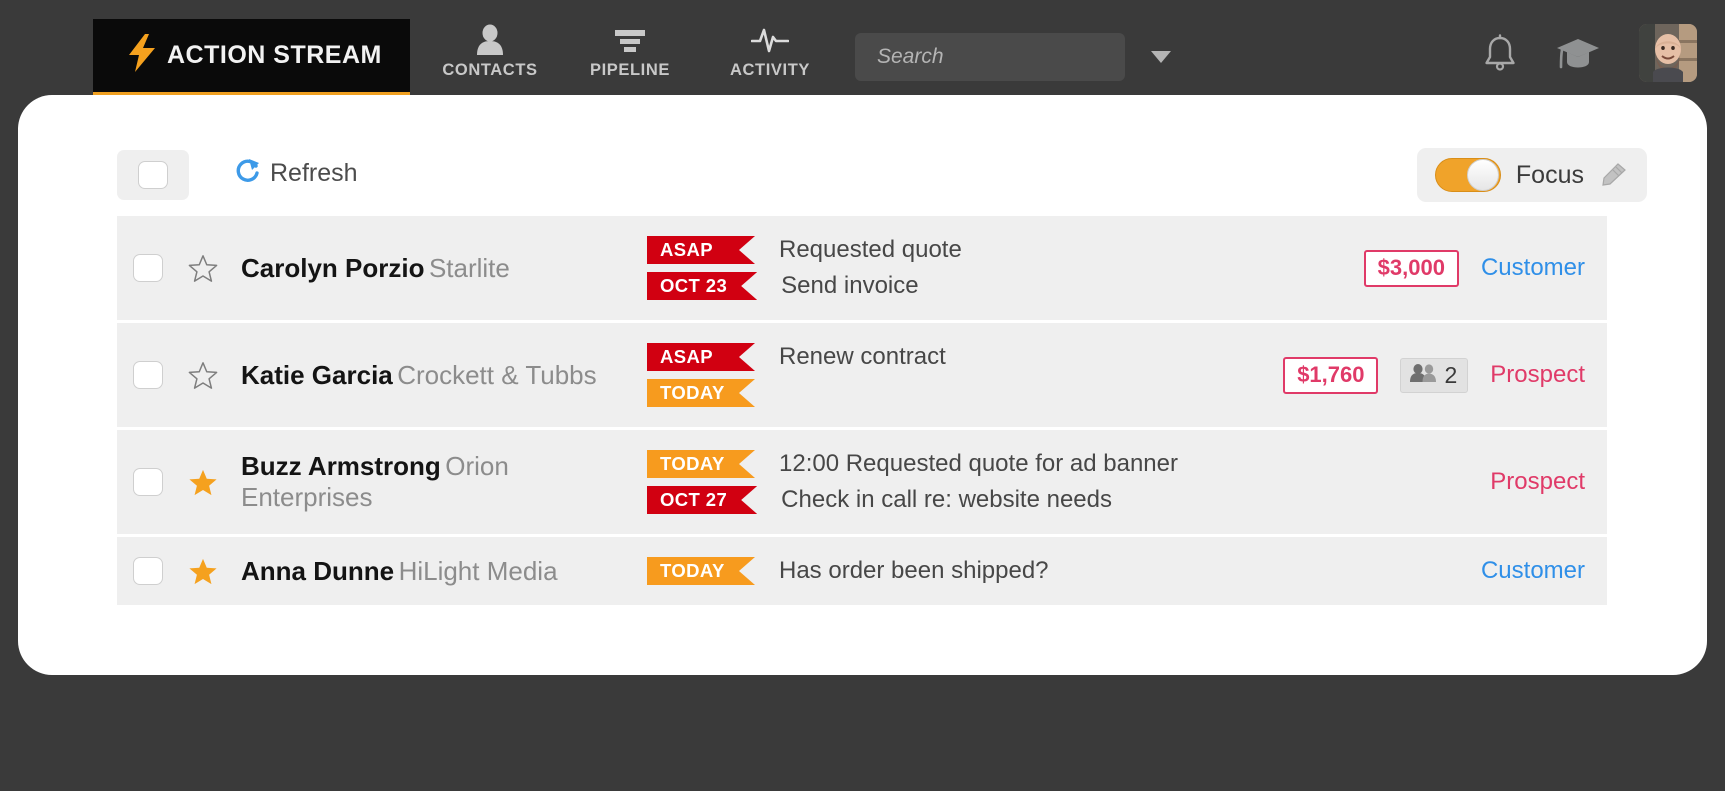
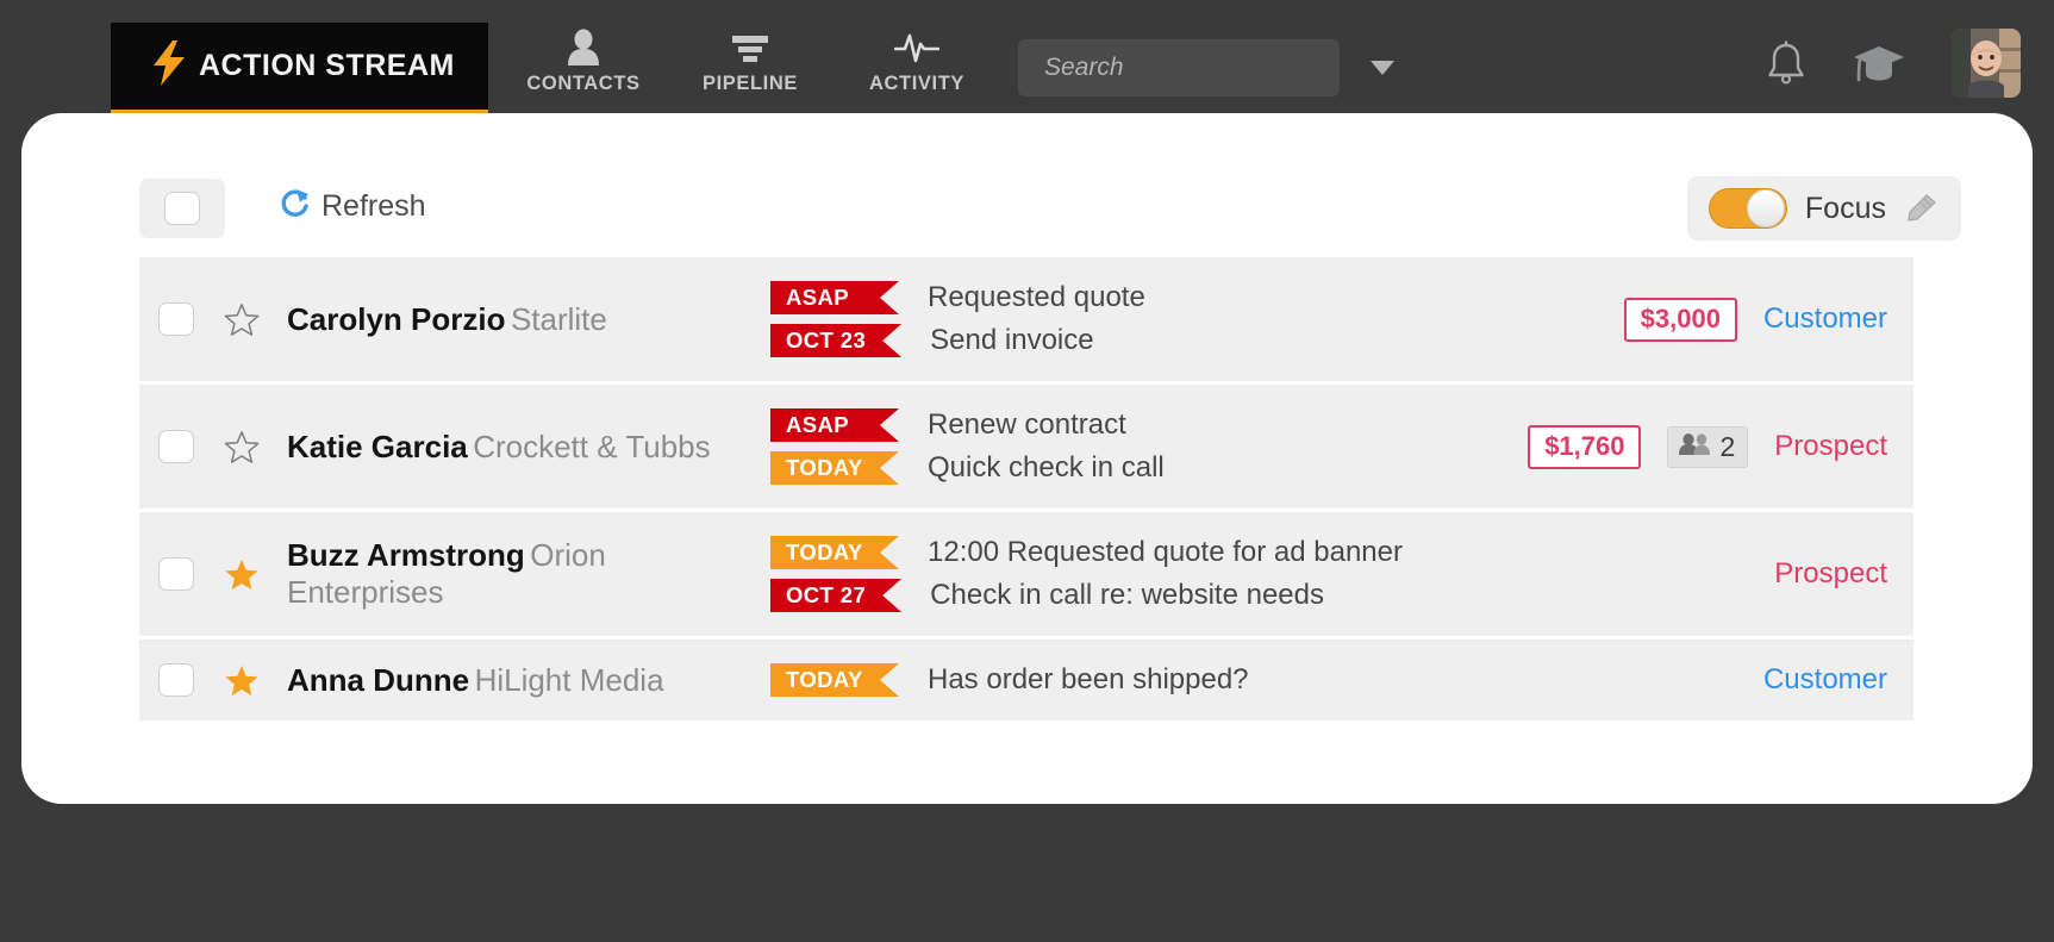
  ACTION STREAM
  CONTACTS
  PIPELINE
  ACTIVITY
  Search
  Refresh
  Focus
  Carolyn Porzio Starlite
  ASAP
  Requested quote
  OCT 23
  Send invoice
  $3,000
  Customer
  Katie Garcia Crockett & Tubbs
  ASAP
  Renew contract
  TODAY
+ Quick check in call
  $1,760
  2
  Prospect
  Buzz Armstrong Orion Enterprises
  TODAY
  12:00 Requested quote for ad banner
  OCT 27
  Check in call re: website needs
  Prospect
  Anna Dunne HiLight Media
  TODAY
  Has order been shipped?
  Customer
